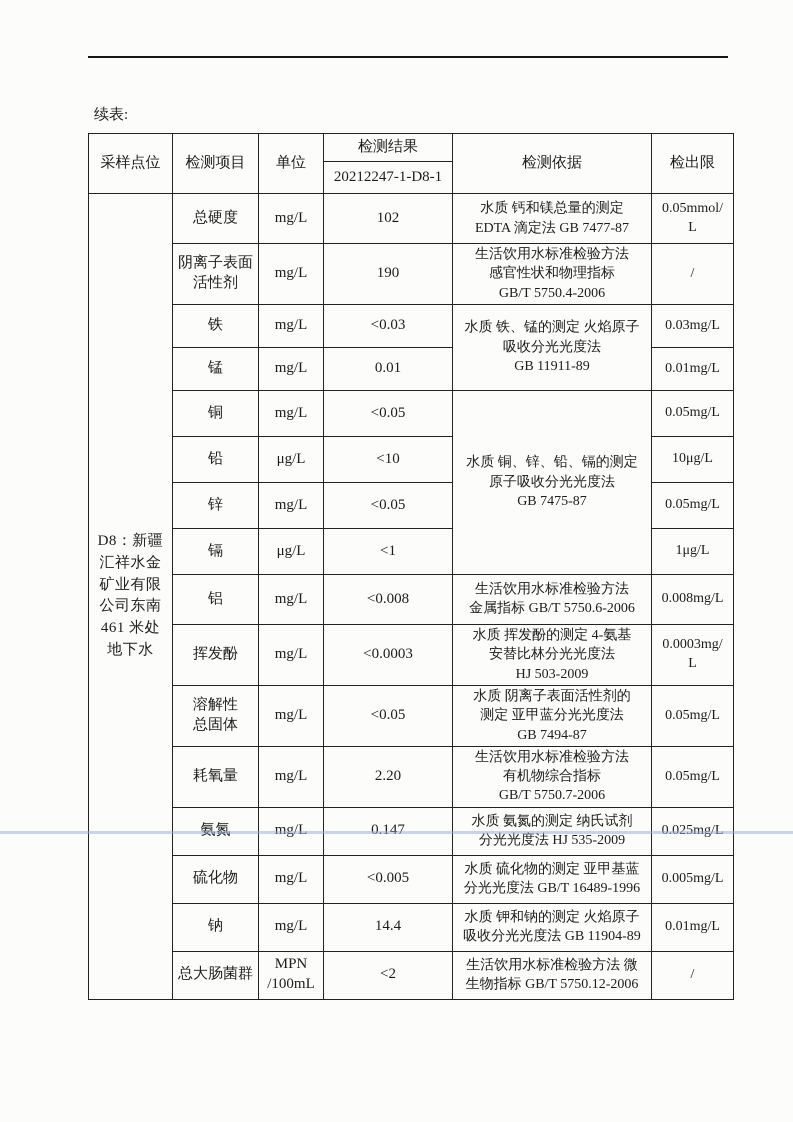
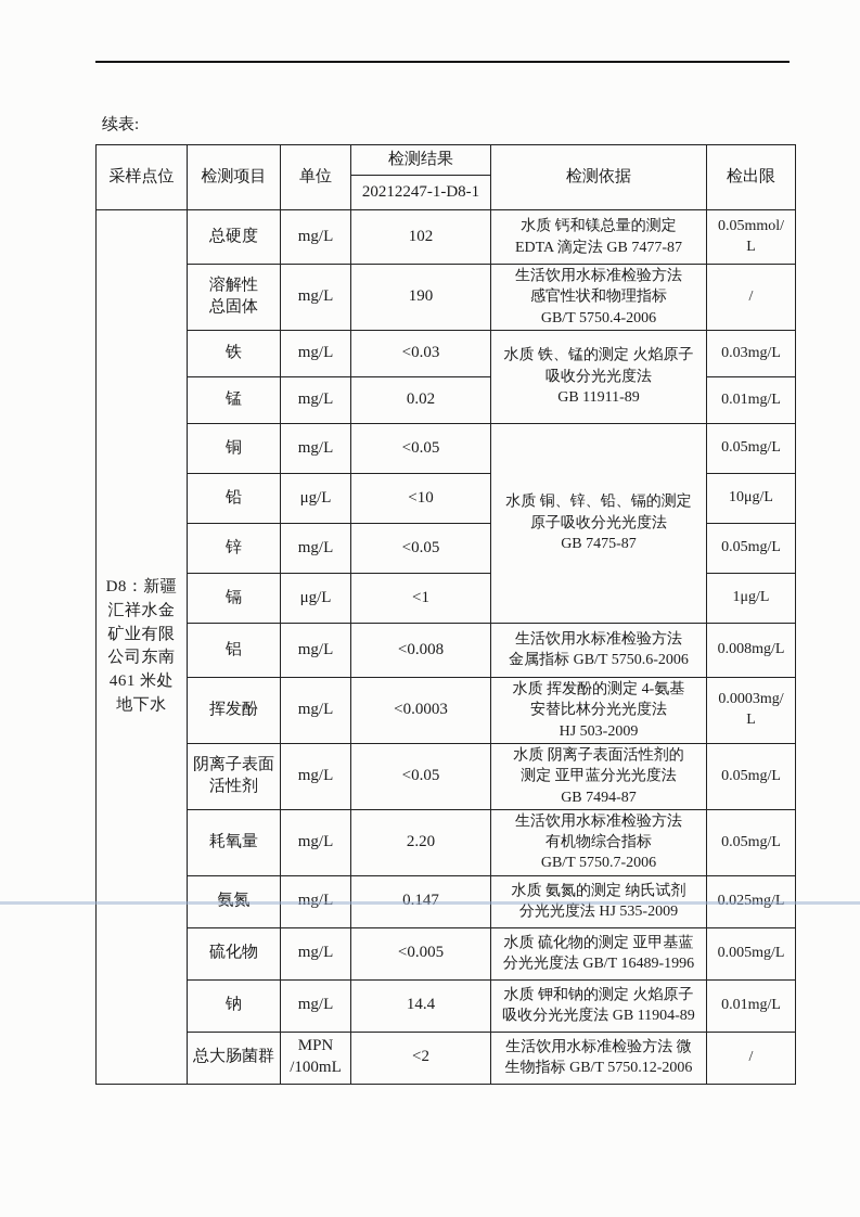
  续表:
  采样点位	检测项目	单位	检测结果	检测依据	检出限
  20212247-1-D8-1
  D8：新疆 汇祥水金 矿业有限 公司东南 461 米处 地下水	总硬度	mg/L	102	水质 钙和镁总量的测定 EDTA 滴定法 GB 7477-87	0.05mmol/ L
- 阴离子表面 活性剂	mg/L	190	生活饮用水标准检验方法 感官性状和物理指标 GB/T 5750.4-2006	/
+ 溶解性 总固体	mg/L	190	生活饮用水标准检验方法 感官性状和物理指标 GB/T 5750.4-2006	/
  铁	mg/L	<0.03	水质 铁、锰的测定 火焰原子 吸收分光光度法 GB 11911-89	0.03mg/L
- 锰	mg/L	0.01	0.01mg/L
+ 锰	mg/L	0.02	0.01mg/L
  铜	mg/L	<0.05	水质 铜、锌、铅、镉的测定 原子吸收分光光度法 GB 7475-87	0.05mg/L
  铅	μg/L	<10	10μg/L
  锌	mg/L	<0.05	0.05mg/L
  镉	μg/L	<1	1μg/L
  铝	mg/L	<0.008	生活饮用水标准检验方法 金属指标 GB/T 5750.6-2006	0.008mg/L
  挥发酚	mg/L	<0.0003	水质 挥发酚的测定 4-氨基 安替比林分光光度法 HJ 503-2009	0.0003mg/ L
- 溶解性 总固体	mg/L	<0.05	水质 阴离子表面活性剂的 测定 亚甲蓝分光光度法 GB 7494-87	0.05mg/L
+ 阴离子表面 活性剂	mg/L	<0.05	水质 阴离子表面活性剂的 测定 亚甲蓝分光光度法 GB 7494-87	0.05mg/L
  耗氧量	mg/L	2.20	生活饮用水标准检验方法 有机物综合指标 GB/T 5750.7-2006	0.05mg/L
  氨氮	mg/L	0.147	水质 氨氮的测定 纳氏试剂 分光光度法 HJ 535-2009	0.025mg/L
  硫化物	mg/L	<0.005	水质 硫化物的测定 亚甲基蓝 分光光度法 GB/T 16489-1996	0.005mg/L
  钠	mg/L	14.4	水质 钾和钠的测定 火焰原子 吸收分光光度法 GB 11904-89	0.01mg/L
  总大肠菌群	MPN /100mL	<2	生活饮用水标准检验方法 微 生物指标 GB/T 5750.12-2006	/
